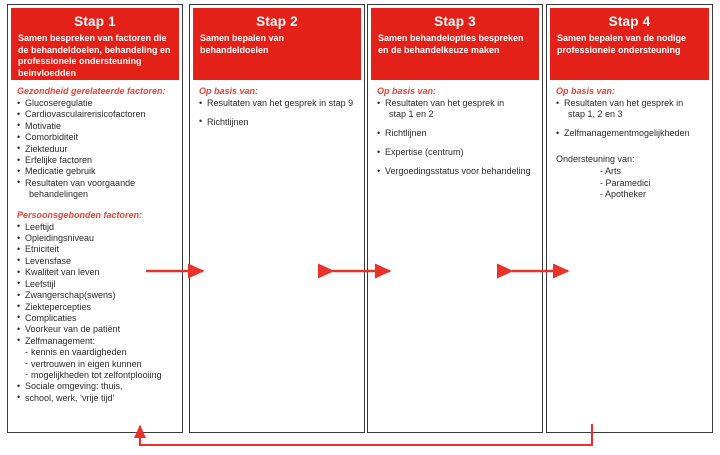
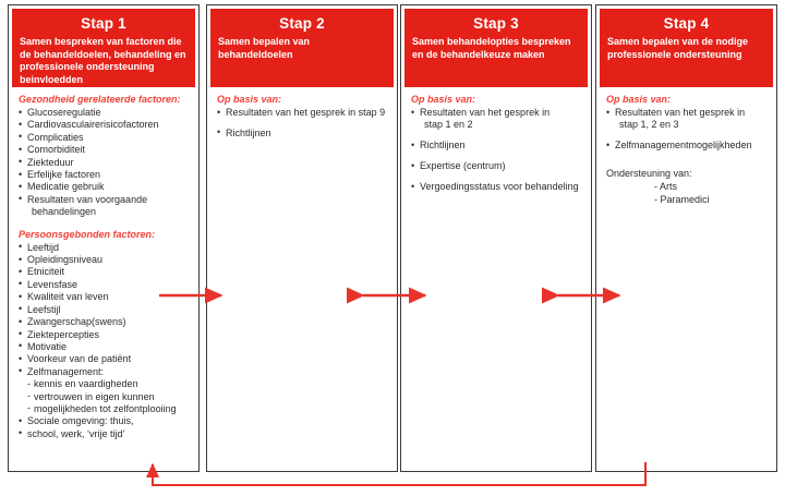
  Stap 1
  Samen bespreken van factoren die de behandeldoelen, behandeling en professionele ondersteuning beinvloedden
  Gezondheid gerelateerde factoren:
  Glucoseregulatie
  Cardiovasculairerisicofactoren
- Motivatie
+ Complicaties
  Comorbiditeit
  Ziekteduur
  Erfelijke factoren
  Medicatie gebruik
  Resultaten van voorgaande
  behandelingen
  Persoonsgebonden factoren:
  Leeftijd
  Opleidingsniveau
  Etniciteit
  Levensfase
  Kwaliteit van leven
  Leefstijl
  Zwangerschap(swens)
  Ziektepercepties
- Complicaties
+ Motivatie
  Voorkeur van de patiënt
  Zelfmanagement:
  kennis en vaardigheden
  vertrouwen in eigen kunnen
  mogelijkheden tot zelfontplooiing
  Sociale omgeving: thuis,
  school, werk, ‘vrije tijd’
  Stap 2
  Samen bepalen van behandeldoelen
  Op basis van:
  Resultaten van het gesprek in stap 9
  Richtlijnen
  Stap 3
  Samen behandelopties bespreken en de behandelkeuze maken
  Op basis van:
  Resultaten van het gesprek in
  stap 1 en 2
  Richtlijnen
  Expertise (centrum)
  Vergoedingsstatus voor behandeling
  Stap 4
  Samen bepalen van de nodige professionele ondersteuning
  Op basis van:
  Resultaten van het gesprek in
  stap 1, 2 en 3
  Zelfmanagementmogelijkheden
  Ondersteuning van:
  - Arts
  - Paramedici
- - Apotheker
